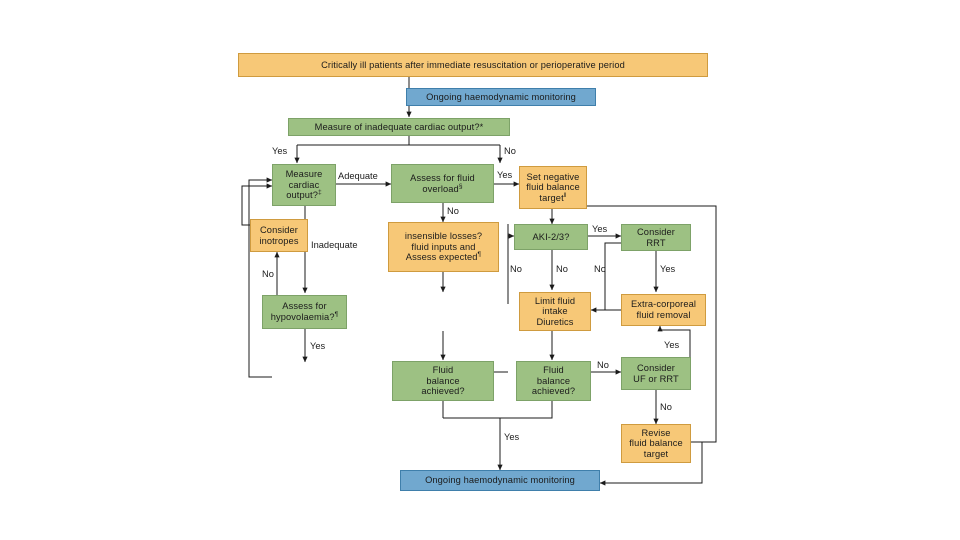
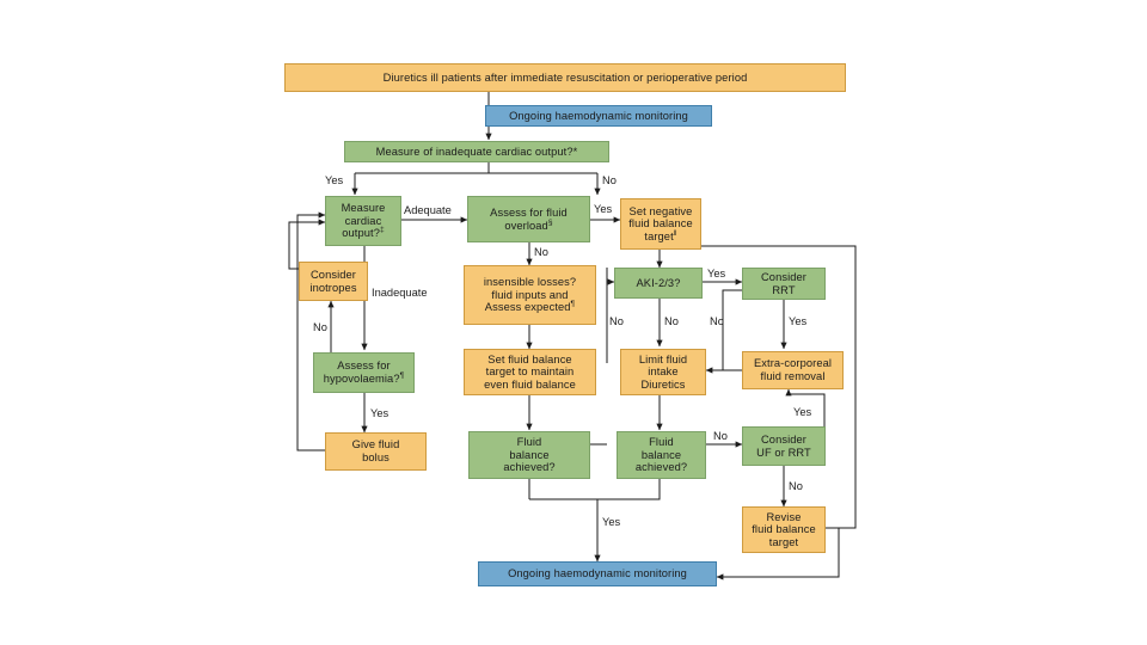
- Critically ill patients after immediate resuscitation or perioperative period
+ Diuretics ill patients after immediate resuscitation or perioperative period
  Ongoing haemodynamic monitoring
  Measure of inadequate cardiac output?*
  Measure
  cardiac
  output?
  Assess for fluid
  overload
  Set negative
  fluid balance
  target
  Consider
  inotropes
  insensible losses?
  fluid inputs and
  Assess expected
  AKI-2/3?
  Consider
  RRT
  Assess for
  hypovolaemia?
+ Set fluid balance
+ target to maintain
+ even fluid balance
  Limit fluid
  intake
  Diuretics
  Extra-corporeal
  fluid removal
+ Give fluid
+ bolus
  Fluid
  balance
  achieved?
  Fluid
  balance
  achieved?
  Consider
  UF or RRT
  Revise
  fluid balance
  target
  Ongoing haemodynamic monitoring
  Yes
  No
  Adequate
  Yes
  No
  Inadequate
  No
  Yes
  Yes
  No
  No
  No
  Yes
  Yes
  No
  No
  Yes
